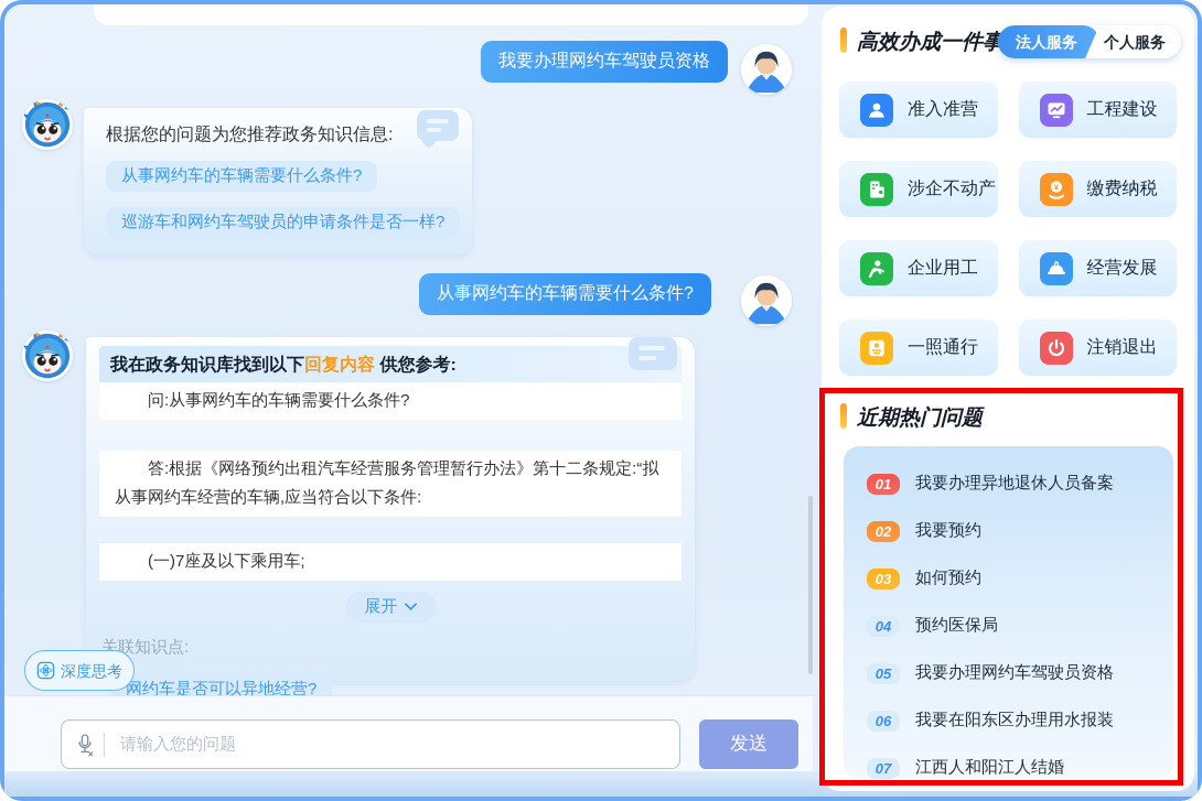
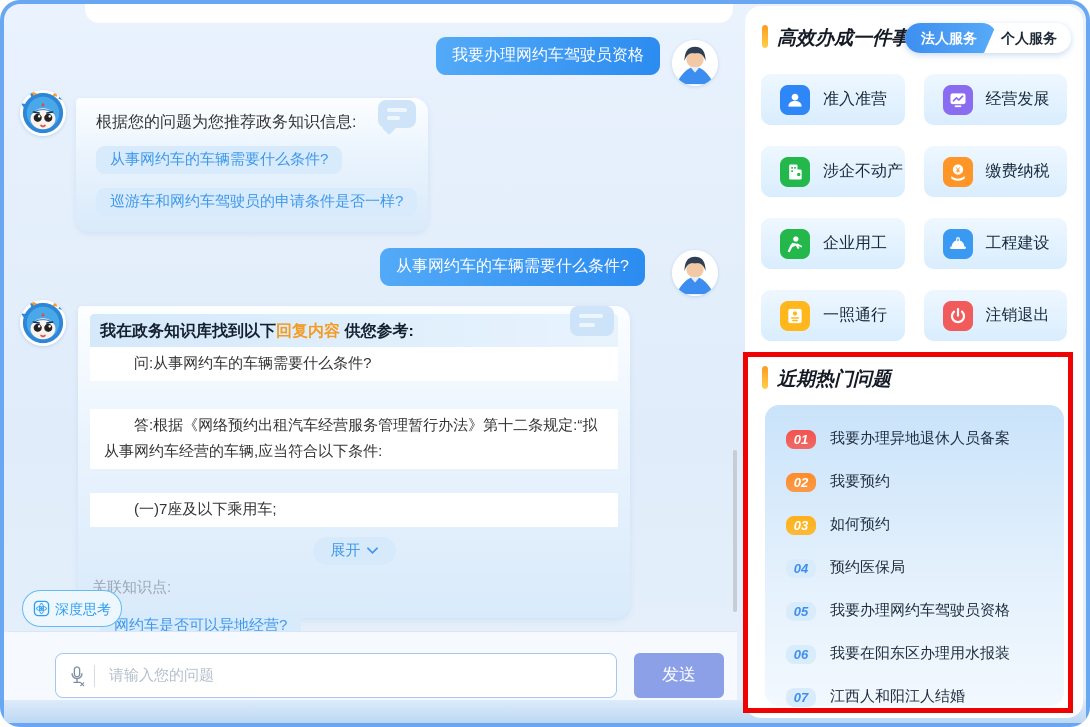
  我要办理网约车驾驶员资格
  根据您的问题为您推荐政务知识信息:
  从事网约车的车辆需要什么条件?
  巡游车和网约车驾驶员的申请条件是否一样?
  从事网约车的车辆需要什么条件?
  我在政务知识库找到以下回复内容 供您参考:
  问:从事网约车的车辆需要什么条件?
  答:根据《网络预约出租汽车经营服务管理暂行办法》第十二条规定:“拟从事网约车经营的车辆,应当符合以下条件:
  (一)7座及以下乘用车;
  展开
  关联知识点:
  网约车是否可以异地经营?
  深度思考
  请输入您的问题
  发送
  高效办成一件事
  法人服务
  个人服务
  准入准营
- 工程建设
+ 经营发展
  涉企不动产
  ¥
  缴费纳税
  企业用工
- 经营发展
+ 工程建设
  一照通行
  注销退出
  近期热门问题
  01
  我要办理异地退休人员备案
  02
  我要预约
  03
  如何预约
  04
  预约医保局
  05
  我要办理网约车驾驶员资格
  06
  我要在阳东区办理用水报装
  07
  江西人和阳江人结婚
